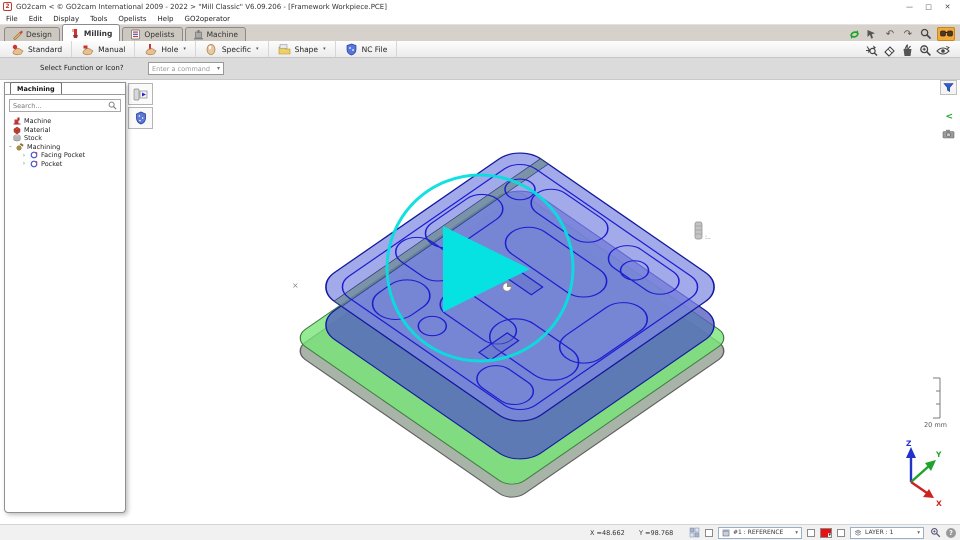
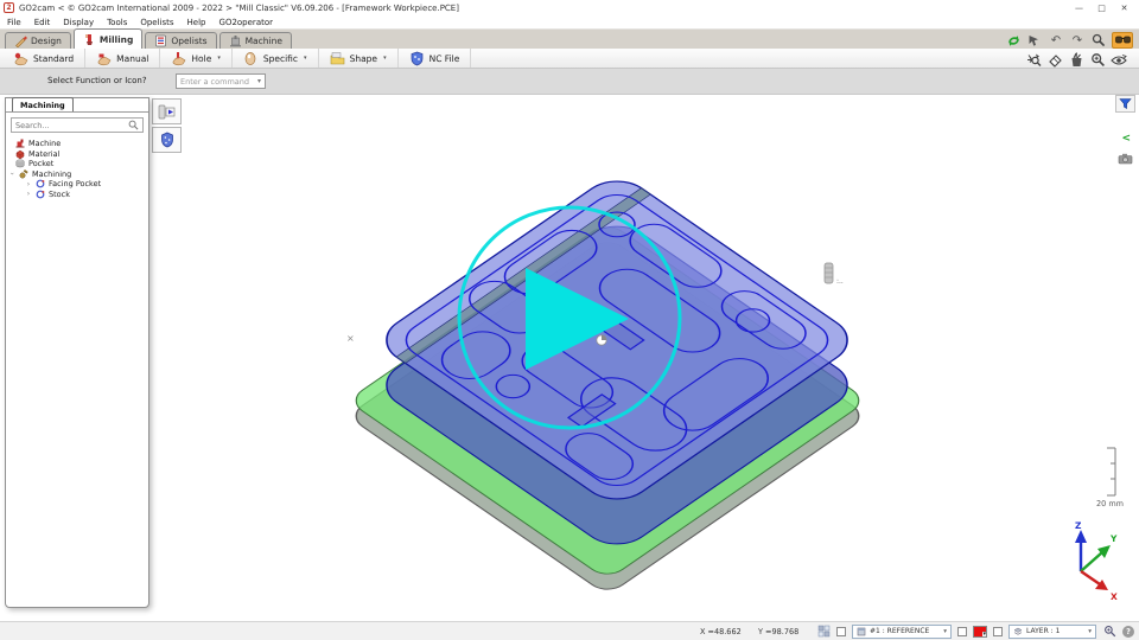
  GO2cam < © GO2cam International 2009 - 2022 > "Mill Classic" V6.09.206 - [Framework Workpiece.PCE]
  —
  □
  ✕
  File
  Edit
  Display
  Tools
  Opelists
  Help
  GO2operator
  Design
  Milling
  Opelists
  Machine
  ↶
  ↷
  Standard
  Manual
  Hole
  Specific
  Shape
  NC File
  Select Function or Icon?
  Enter a command
  ×
  20 mm
  Z
  Y
  X
  Machining
  Machine
  Material
- Stock
+ Pocket
  Machining
  Facing Pocket
- Pocket
+ Stock
  <
  X =48.662
  Y =98.768
  ?
